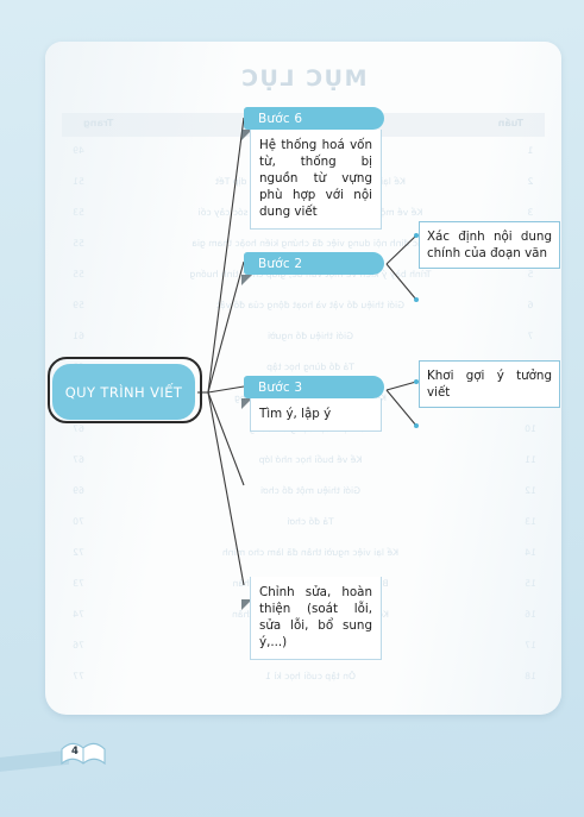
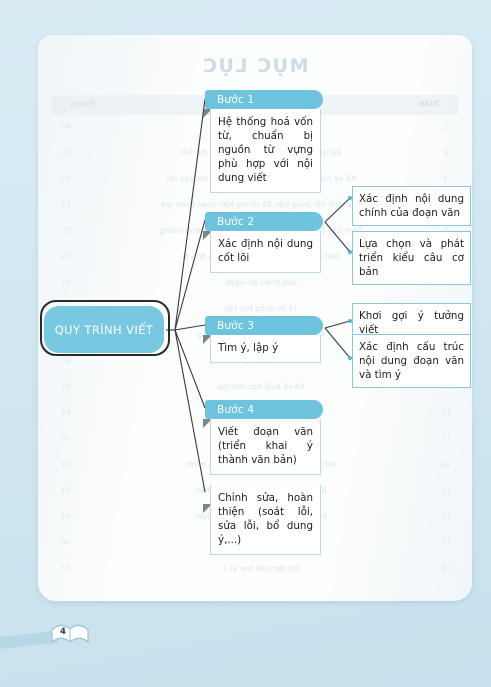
  QUY TRÌNH VIẾT
- Bước 6
+ Bước 1
- Hệ thống hoá vốn từ, thống bị nguồn từ vựng phù hợp với nội dung viết
+ Hệ thống hoá vốn từ, chuẩn bị nguồn từ vựng phù hợp với nội dung viết
  Bước 2
+ Xác định nội dung cốt lõi
  Bước 3
  Tìm ý, lập ý
+ Bước 4
+ Viết đoạn văn (triển khai ý thành văn bản)
- Chỉnh sửa, hoàn thiện (soát lỗi, sửa lỗi, bổ sung ý,...)
+ Chỉnh sửa, hoàn thiện (soát lỗi, sửa lỗi, bổ dung ý,...)
  Xác định nội dung chính của đoạn văn
+ Lựa chọn và phát triển kiểu câu cơ bản
  Khơi gợi ý tưởng viết
+ Xác định cấu trúc nội dung đoạn văn và tìm ý
  4
